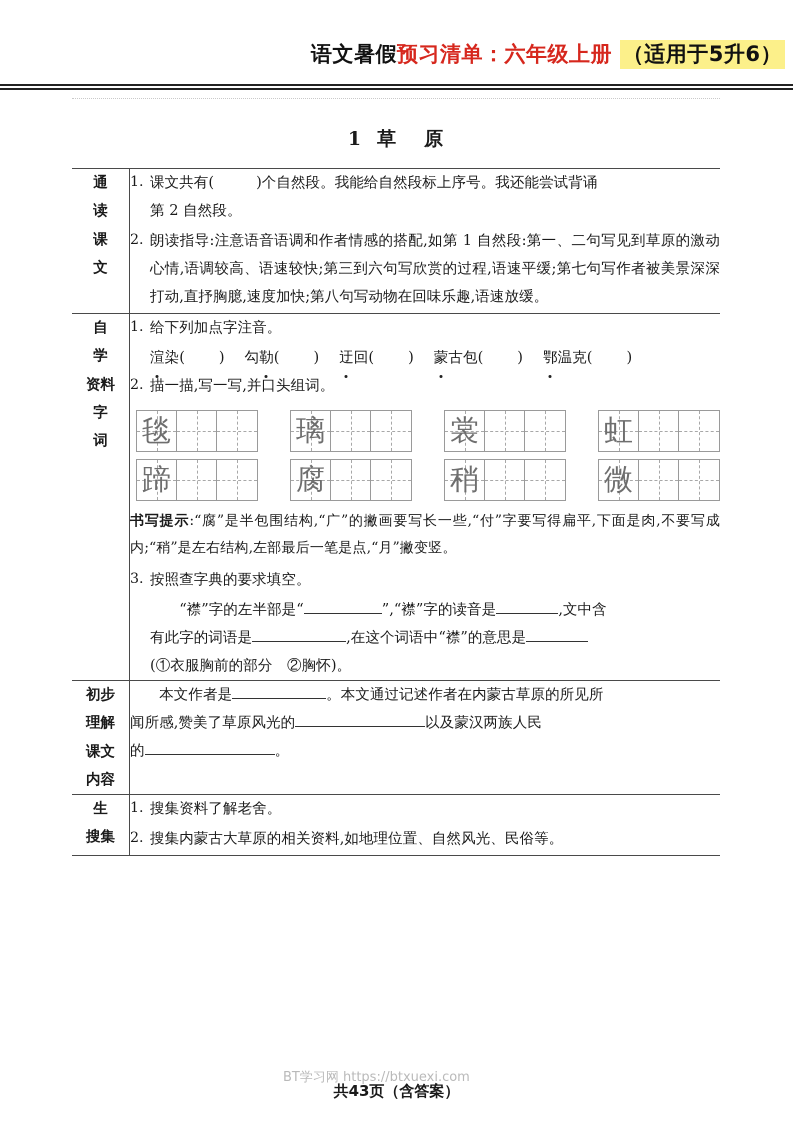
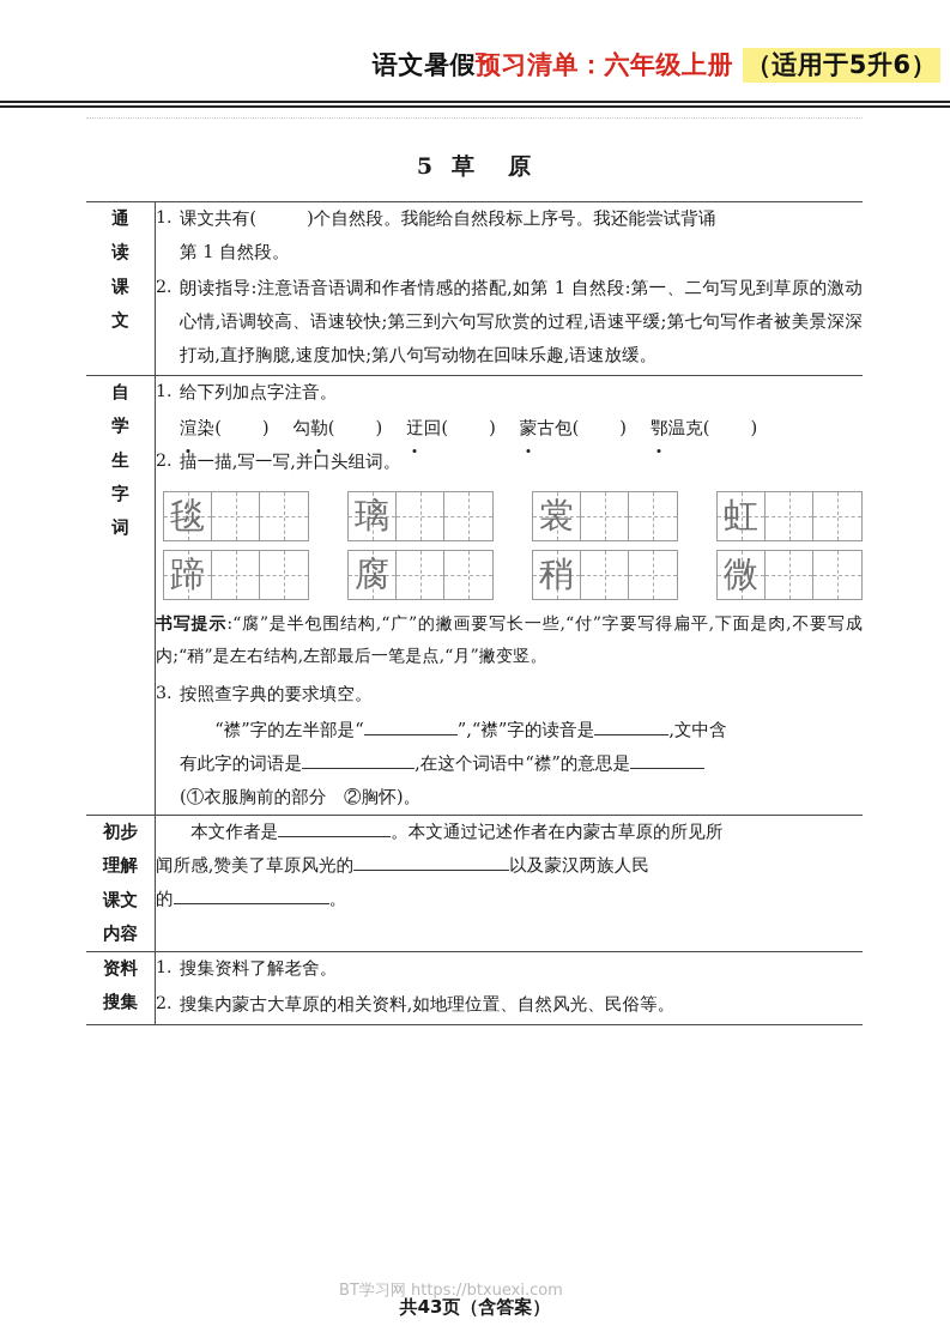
  语文暑假预习清单：六年级上册 （适用于5升6）
- 1 草 原
+ 5 草 原
- 通 读 课 文	1. 课文共有( )个自然段。我能给自然段标上序号。我还能尝试背诵 第 2 自然段。 2. 朗读指导:注意语音语调和作者情感的搭配,如第 1 自然段:第一、二句写见到草原的激动心情,语调较高、语速较快;第三到六句写欣赏的过程,语速平缓;第七句写作者被美景深深打动,直抒胸臆,速度加快;第八句写动物在回味乐趣,语速放缓。
+ 通 读 课 文	1. 课文共有( )个自然段。我能给自然段标上序号。我还能尝试背诵 第 1 自然段。 2. 朗读指导:注意语音语调和作者情感的搭配,如第 1 自然段:第一、二句写见到草原的激动心情,语调较高、语速较快;第三到六句写欣赏的过程,语速平缓;第七句写作者被美景深深打动,直抒胸臆,速度加快;第八句写动物在回味乐趣,语速放缓。
- 自 学 资料 字 词	1. 给下列加点字注音。 渲染( ) 勾勒( ) 迂回( ) 蒙古包( ) 鄂温克( ) 2. 描一描,写一写,并口头组词。 毯 璃 裳 虹 蹄 腐 稍 微 书写提示:“腐”是半包围结构,“广”的撇画要写长一些,“付”字要写得扁平,下面是肉,不要写成内;“稍”是左右结构,左部最后一笔是点,“月”撇变竖。 3. 按照查字典的要求填空。 “襟”字的左半部是“ ”,“襟”字的读音是 ,文中含 有此字的词语是 ,在这个词语中“襟”的意思是 (①衣服胸前的部分 ②胸怀)。
+ 自 学 生 字 词	1. 给下列加点字注音。 渲染( ) 勾勒( ) 迂回( ) 蒙古包( ) 鄂温克( ) 2. 描一描,写一写,并口头组词。 毯 璃 裳 虹 蹄 腐 稍 微 书写提示:“腐”是半包围结构,“广”的撇画要写长一些,“付”字要写得扁平,下面是肉,不要写成内;“稍”是左右结构,左部最后一笔是点,“月”撇变竖。 3. 按照查字典的要求填空。 “襟”字的左半部是“ ”,“襟”字的读音是 ,文中含 有此字的词语是 ,在这个词语中“襟”的意思是 (①衣服胸前的部分 ②胸怀)。
  初步 理解 课文 内容	本文作者是 。本文通过记述作者在内蒙古草原的所见所 闻所感,赞美了草原风光的 以及蒙汉两族人民 的 。
- 生 搜集	1. 搜集资料了解老舍。 2. 搜集内蒙古大草原的相关资料,如地理位置、自然风光、民俗等。
+ 资料 搜集	1. 搜集资料了解老舍。 2. 搜集内蒙古大草原的相关资料,如地理位置、自然风光、民俗等。
  BT学习网 https://btxuexi.com
  共43页（含答案）
